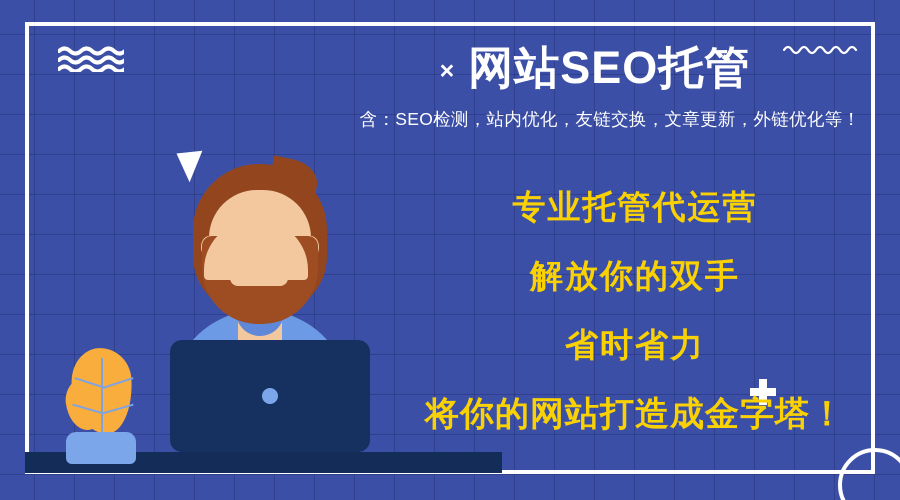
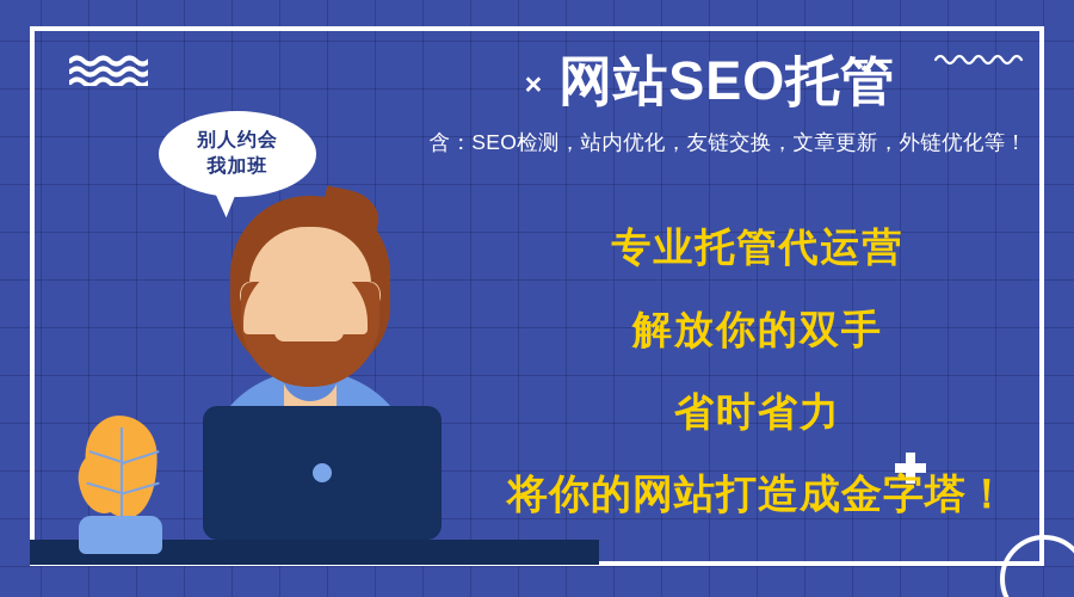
  ×
  网站SEO托管
  含：SEO检测，站内优化，友链交换，文章更新，外链优化等！
  专业托管代运营
  解放你的双手
  省时省力
  将你的网站打造成金字塔！
+ 别人约会
+ 我加班
